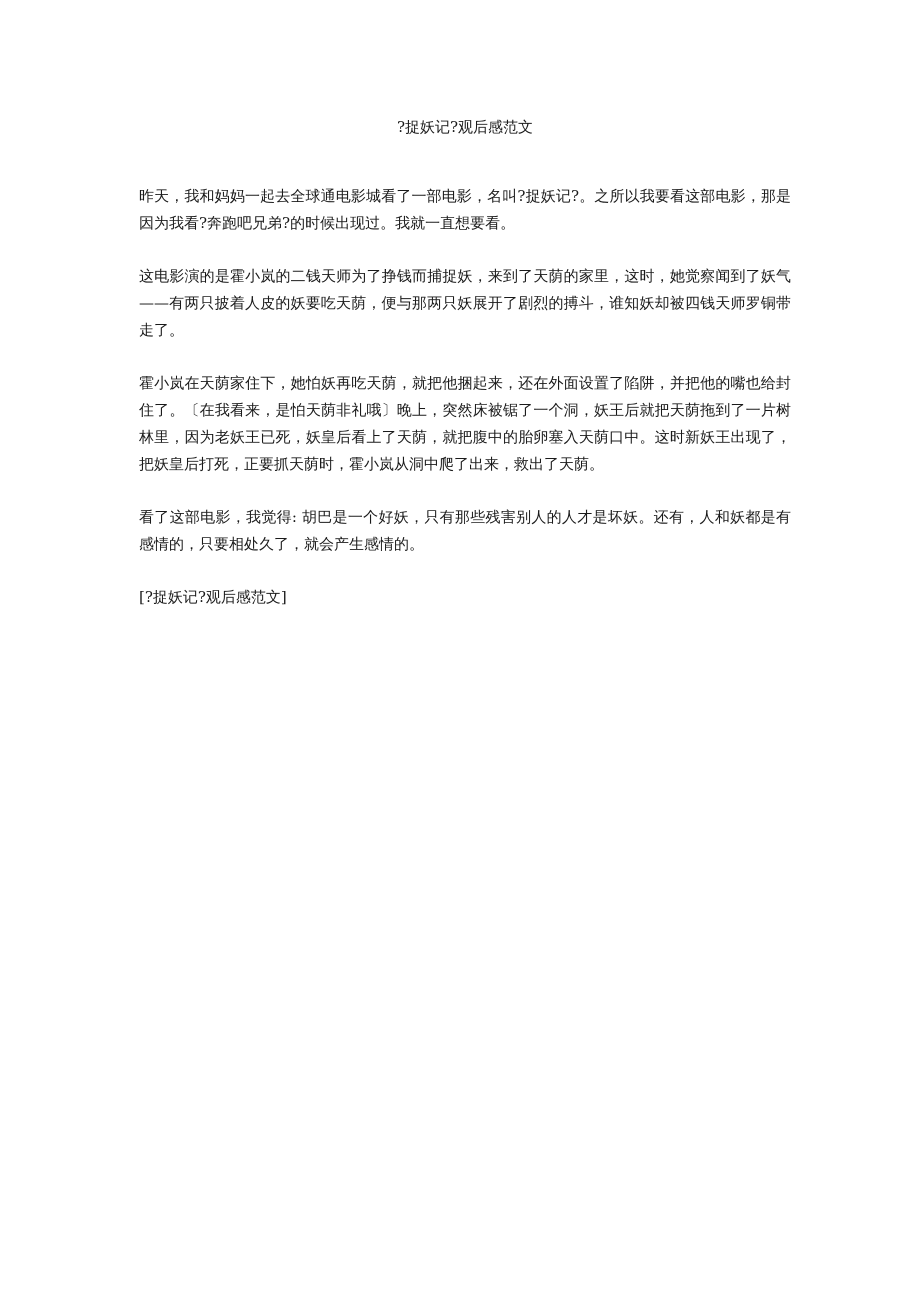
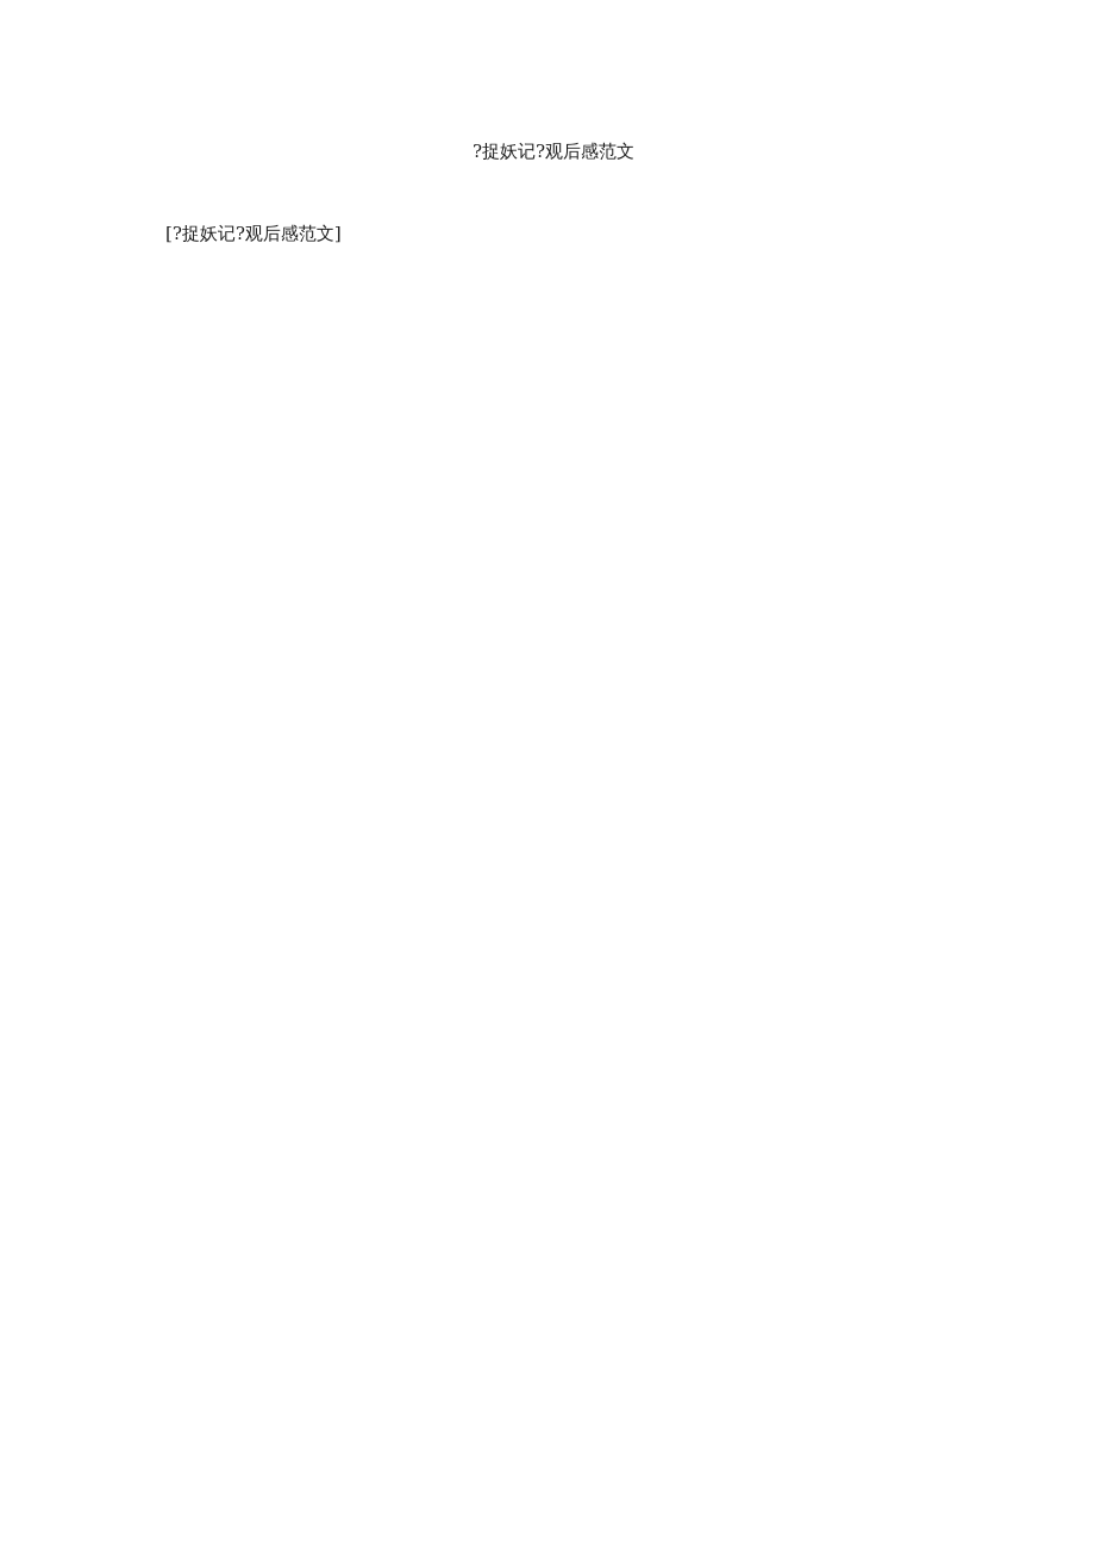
  ?捉妖记?观后感范文
- 昨天，我和妈妈一起去全球通电影城看了一部电影，名叫?捉妖记?。之所以我要看这部电影，那是因为我看?奔跑吧兄弟?的时候出现过。我就一直想要看。
- 这电影演的是霍小岚的二钱天师为了挣钱而捕捉妖，来到了天荫的家里，这时，她觉察闻到了妖气——有两只披着人皮的妖要吃天荫，便与那两只妖展开了剧烈的搏斗，谁知妖却被四钱天师罗铜带走了。
- 霍小岚在天荫家住下，她怕妖再吃天荫，就把他捆起来，还在外面设置了陷阱，并把他的嘴也给封住了。〔在我看来，是怕天荫非礼哦〕晚上，突然床被锯了一个洞，妖王后就把天荫拖到了一片树林里，因为老妖王已死，妖皇后看上了天荫，就把腹中的胎卵塞入天荫口中。这时新妖王出现了，把妖皇后打死，正要抓天荫时，霍小岚从洞中爬了出来，救出了天荫。
- 看了这部电影，我觉得: 胡巴是一个好妖，只有那些残害别人的人才是坏妖。还有，人和妖都是有感情的，只要相处久了，就会产生感情的。
  [?捉妖记?观后感范文]
